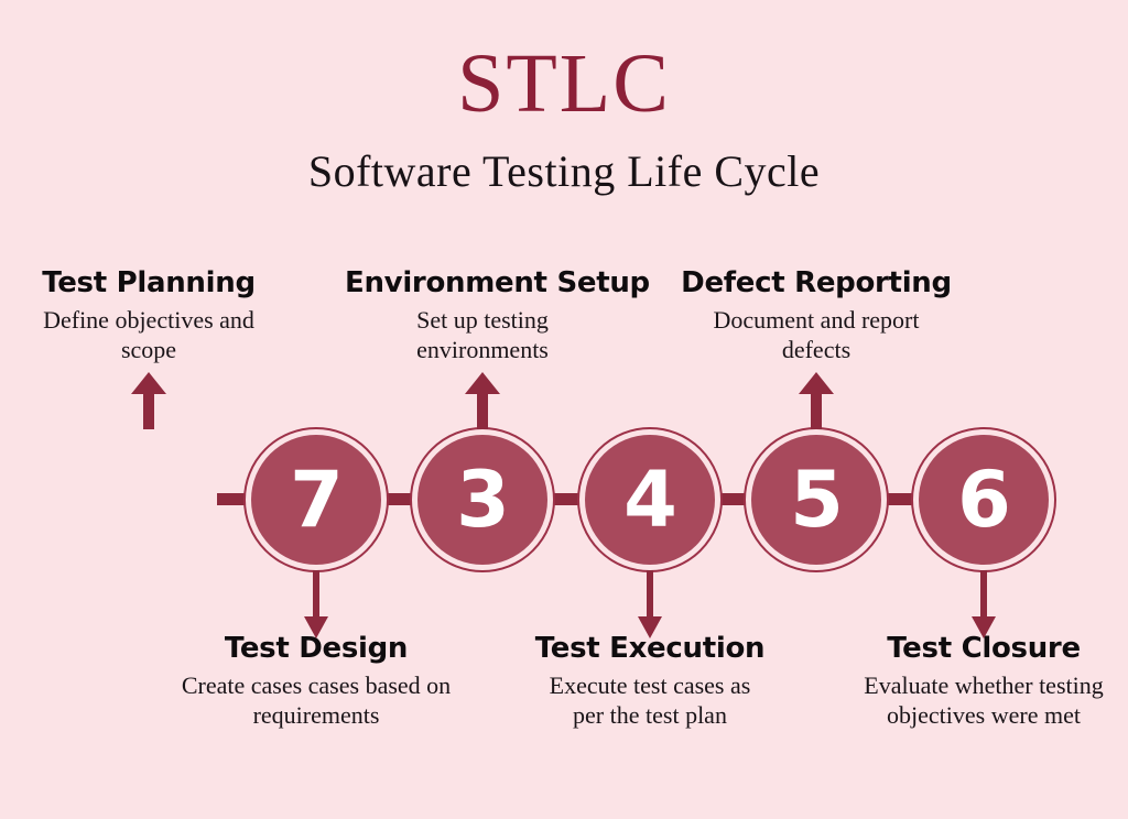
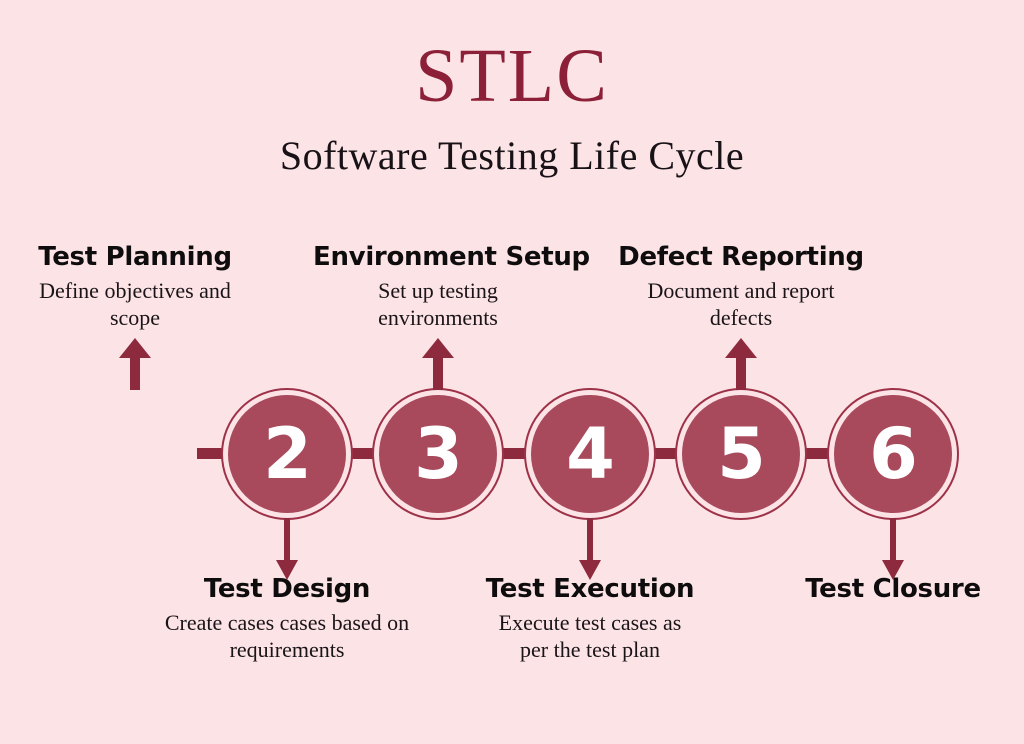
  STLC
  Software Testing Life Cycle
- 7
+ 2
  3
  4
  5
  6
  Test Planning
  Define objectives and scope
  Test Design
  Create cases cases based on requirements
  Environment Setup
  Set up testing environments
  Test Execution
  Execute test cases as per the test plan
  Defect Reporting
  Document and report defects
  Test Closure
- Evaluate whether testing objectives were met
